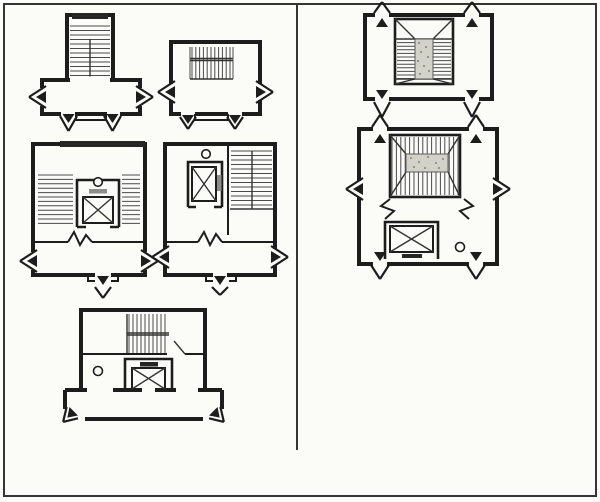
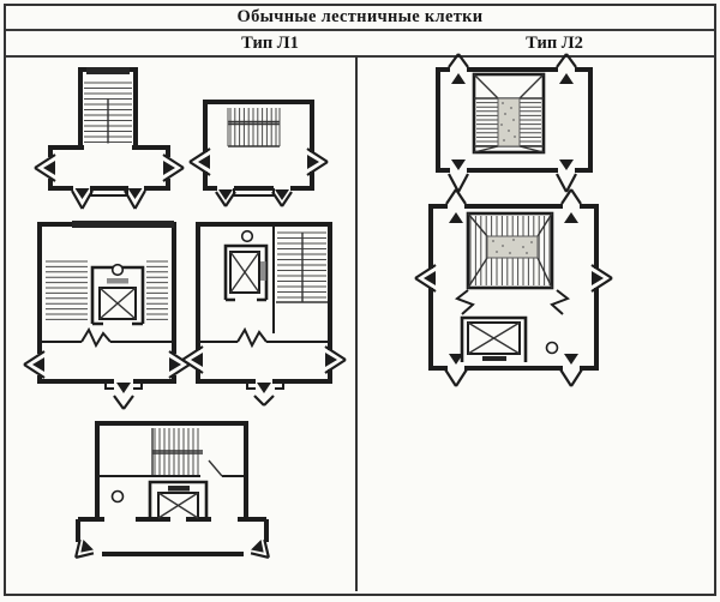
+ Обычные лестничные клетки
+ Тип Л1
+ Тип Л2
